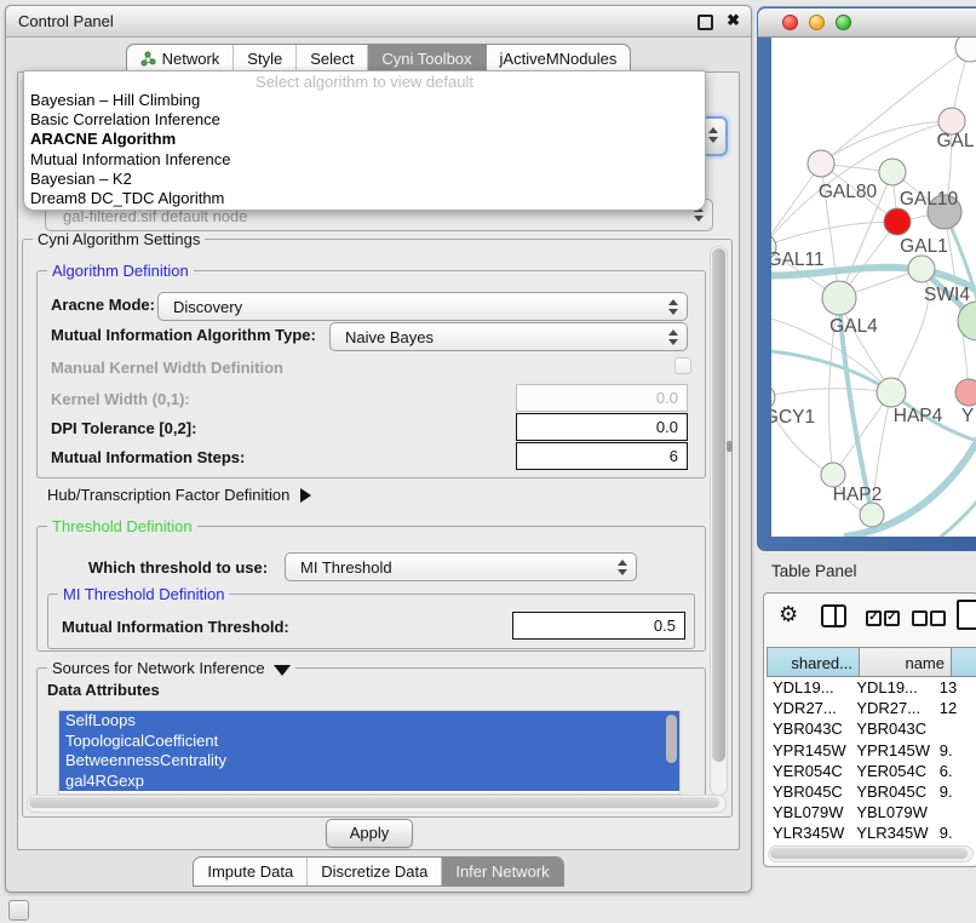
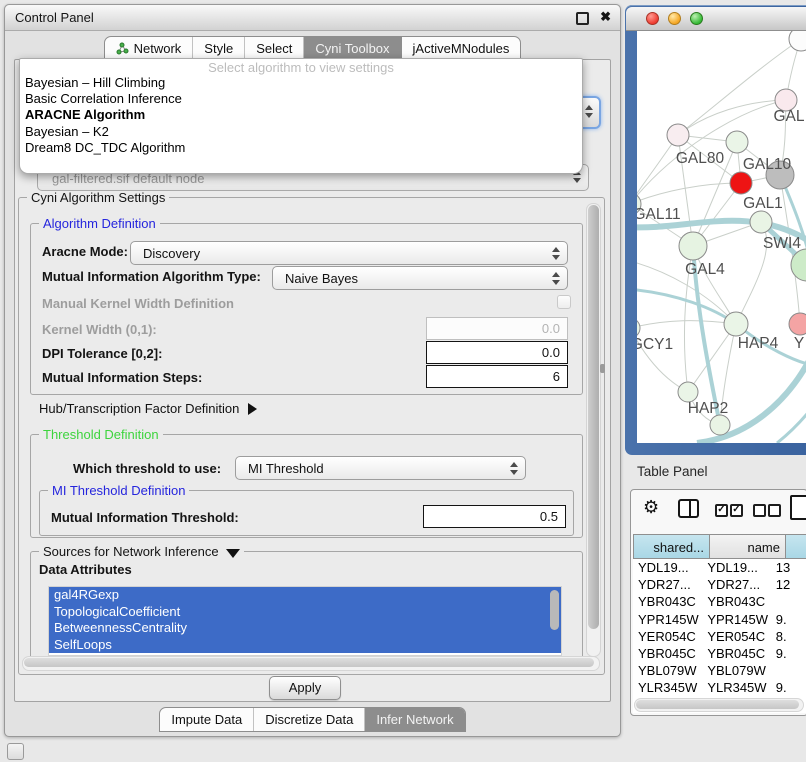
  Control Panel
  ✖
  Network
  Style
  Select
  Cyni Toolbox
  jActiveMNodules
  gal-filtered.sif default node
- Select algorithm to view default
+ Select algorithm to view settings
  Bayesian – Hill Climbing
  Basic Correlation Inference
  ARACNE Algorithm
- Mutual Information Inference
  Bayesian – K2
  Dream8 DC_TDC Algorithm
  Cyni Algorithm Settings
  Algorithm Definition
  Aracne Mode:
  Discovery
  Mutual Information Algorithm Type:
  Naive Bayes
  Manual Kernel Width Definition
  Kernel Width (0,1):
  0.0
  DPI Tolerance [0,2]:
  0.0
  Mutual Information Steps:
  6
  Hub/Transcription Factor Definition
  Threshold Definition
  Which threshold to use:
  MI Threshold
  MI Threshold Definition
  Mutual Information Threshold:
  0.5
  Sources for Network Inference
  Data Attributes
- SelfLoops
+ gal4RGexp
  TopologicalCoefficient
  BetweennessCentrality
- gal4RGexp
+ SelfLoops
  Apply
  Impute Data
  Discretize Data
  Infer Network
  GAL
  GAL80
  GAL10
  GAL1
  GAL11
  SWI4
  GAL4
  GCY1
  HAP4
  Y
  HAP2
  Table Panel
  ⚙
  ✓
  ✓
  shared...
  name
  YDL19...
  YDL19...
  13
  YDR27...
  YDR27...
  12
  YBR043C
  YBR043C
  YPR145W
  YPR145W
  9.
  YER054C
  YER054C
- 6.
+ 8.
  YBR045C
  YBR045C
  9.
  YBL079W
  YBL079W
  YLR345W
  YLR345W
  9.
